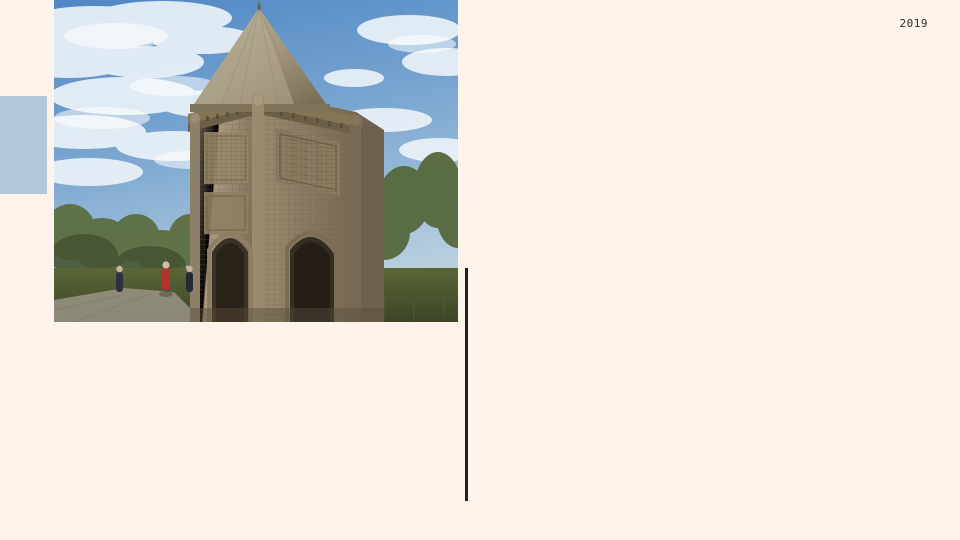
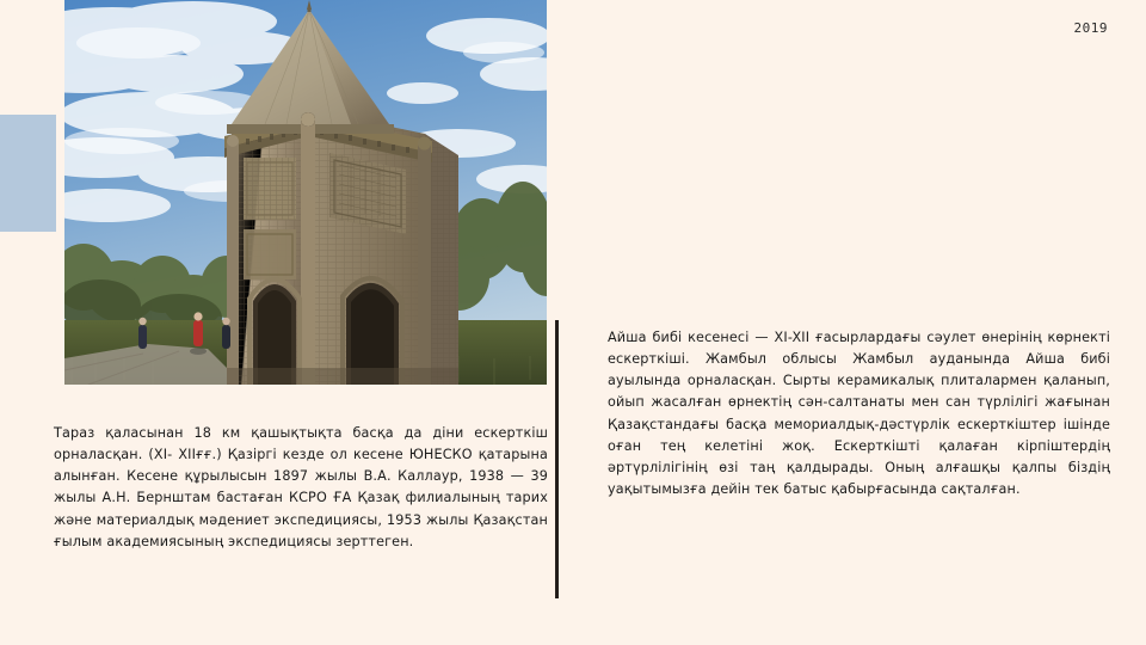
  2019
+ Тараз қаласынан 18 км қашықтықта басқа да діни ескерткіш орналасқан. (XI- XIIғғ.) Қазіргі кезде ол кесене ЮНЕСКО қатарына алынған. Кесене құрылысын 1897 жылы В.А. Каллаур, 1938 — 39 жылы А.Н. Бернштам бастаған КСРО ҒА Қазақ филиалының тарих және материалдық мәдениет экспедициясы, 1953 жылы Қазақстан ғылым академиясының экспедициясы зерттеген.
+ Айша бибі кесенесі — XI-XII ғасырлардағы сәулет өнерінің көрнекті ескерткіші. Жамбыл облысы Жамбыл ауданында Айша бибі ауылында орналасқан. Сырты керамикалық плиталармен қаланып, ойып жасалған өрнектің сән-салтанаты мен сан түрлілігі жағынан Қазақстандағы басқа мемориалдық-дәстүрлік ескерткіштер ішінде оған тең келетіні жоқ. Ескерткішті қалаған кірпіштердің әртүрлілігінің өзі таң қалдырады. Оның алғашқы қалпы біздің уақытымызға дейін тек батыс қабырғасында сақталған.
